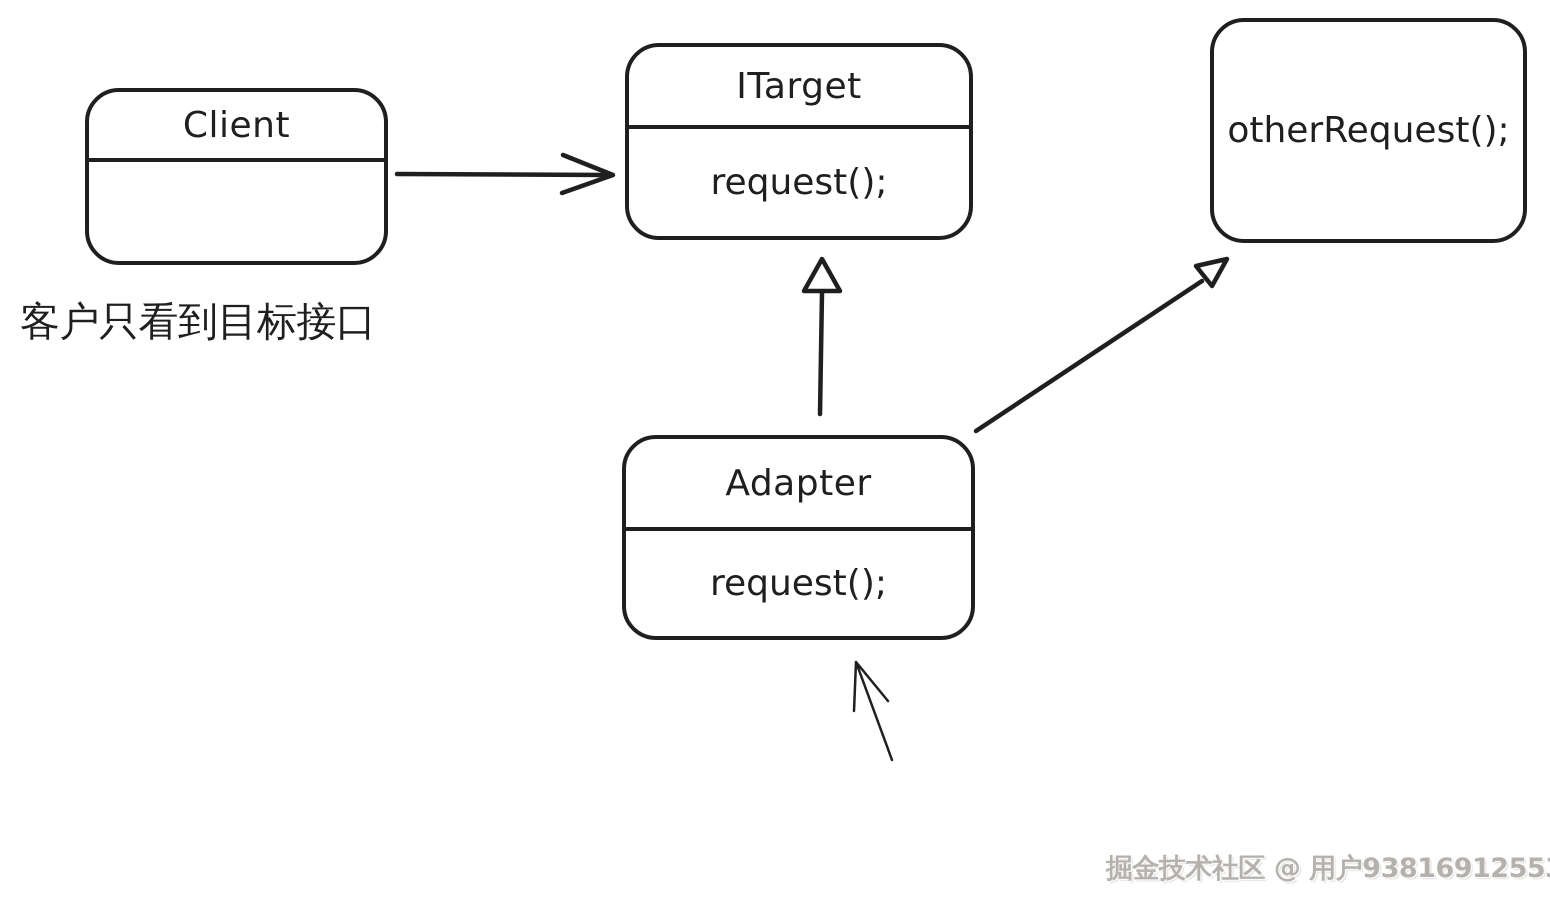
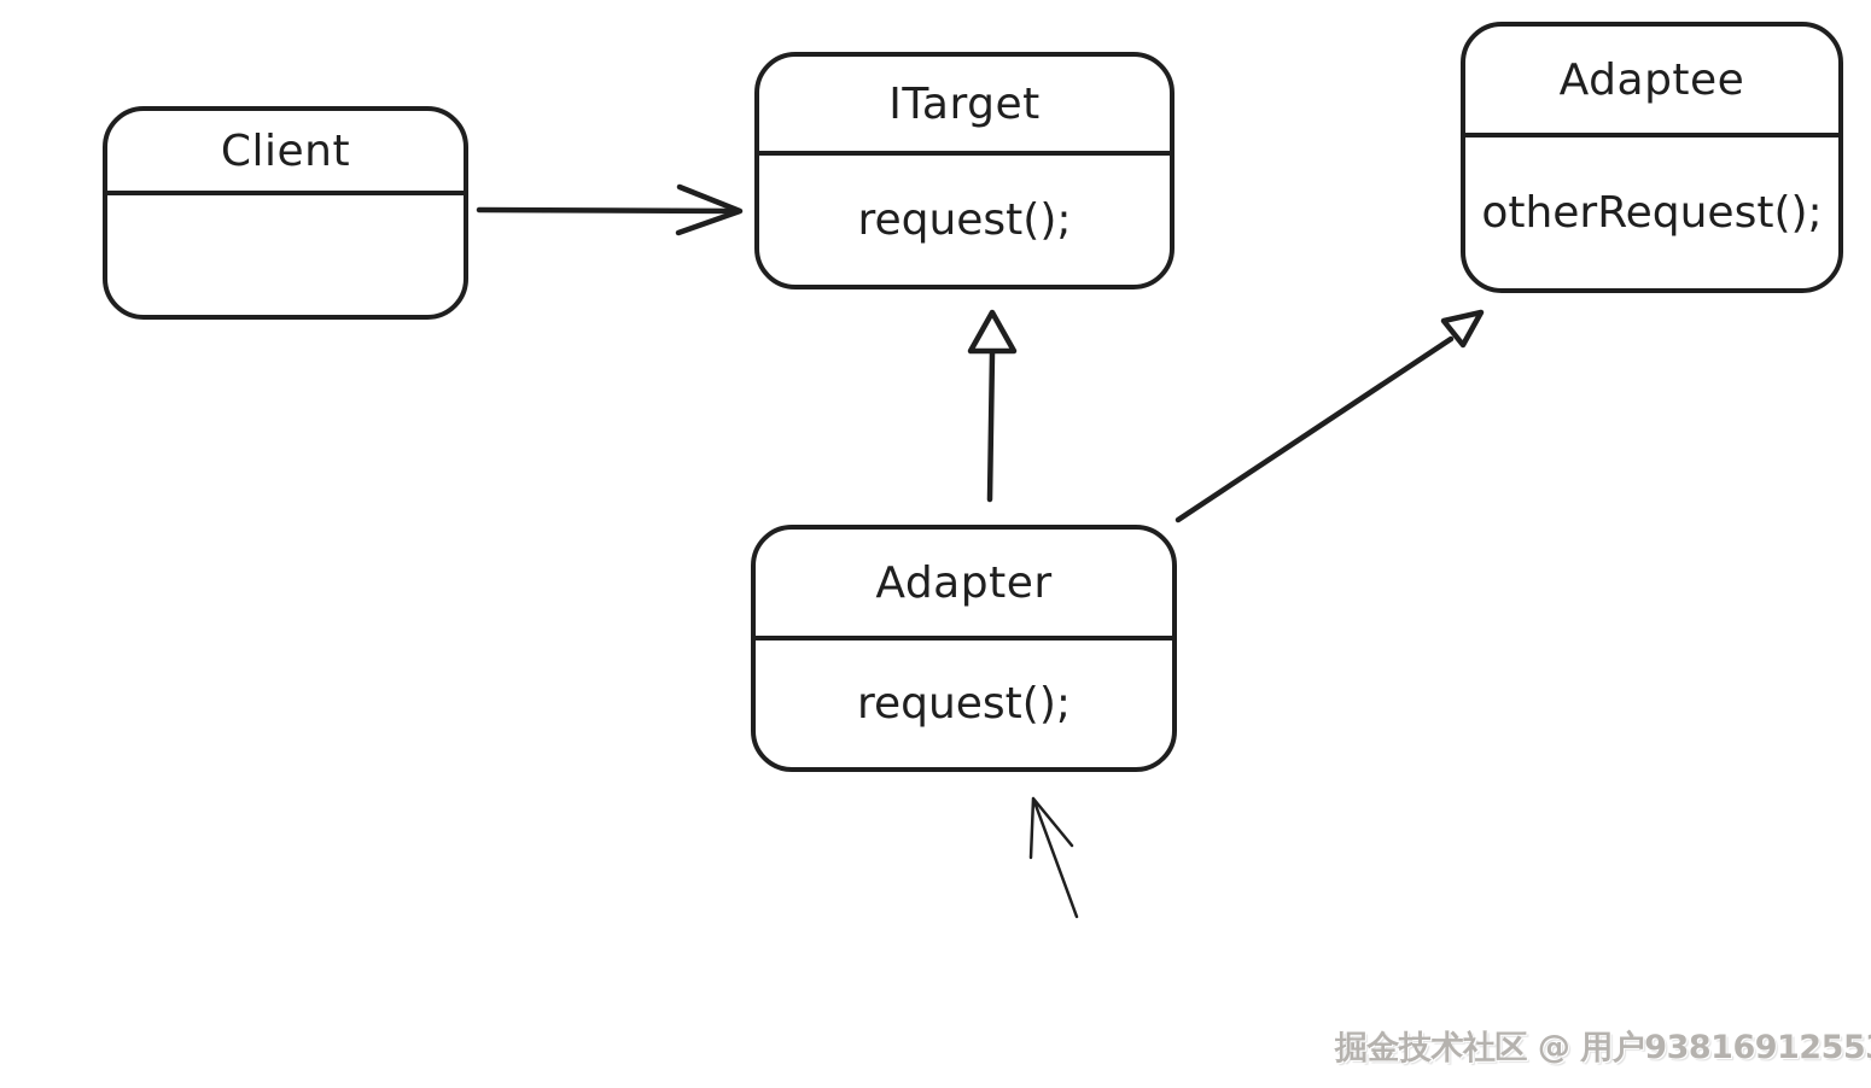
  Client
  ITarget
  request();
+ Adaptee
  otherRequest();
  Adapter
  request();
- 客户只看到目标接口
  掘金技术社区 @ 用户9381691255
